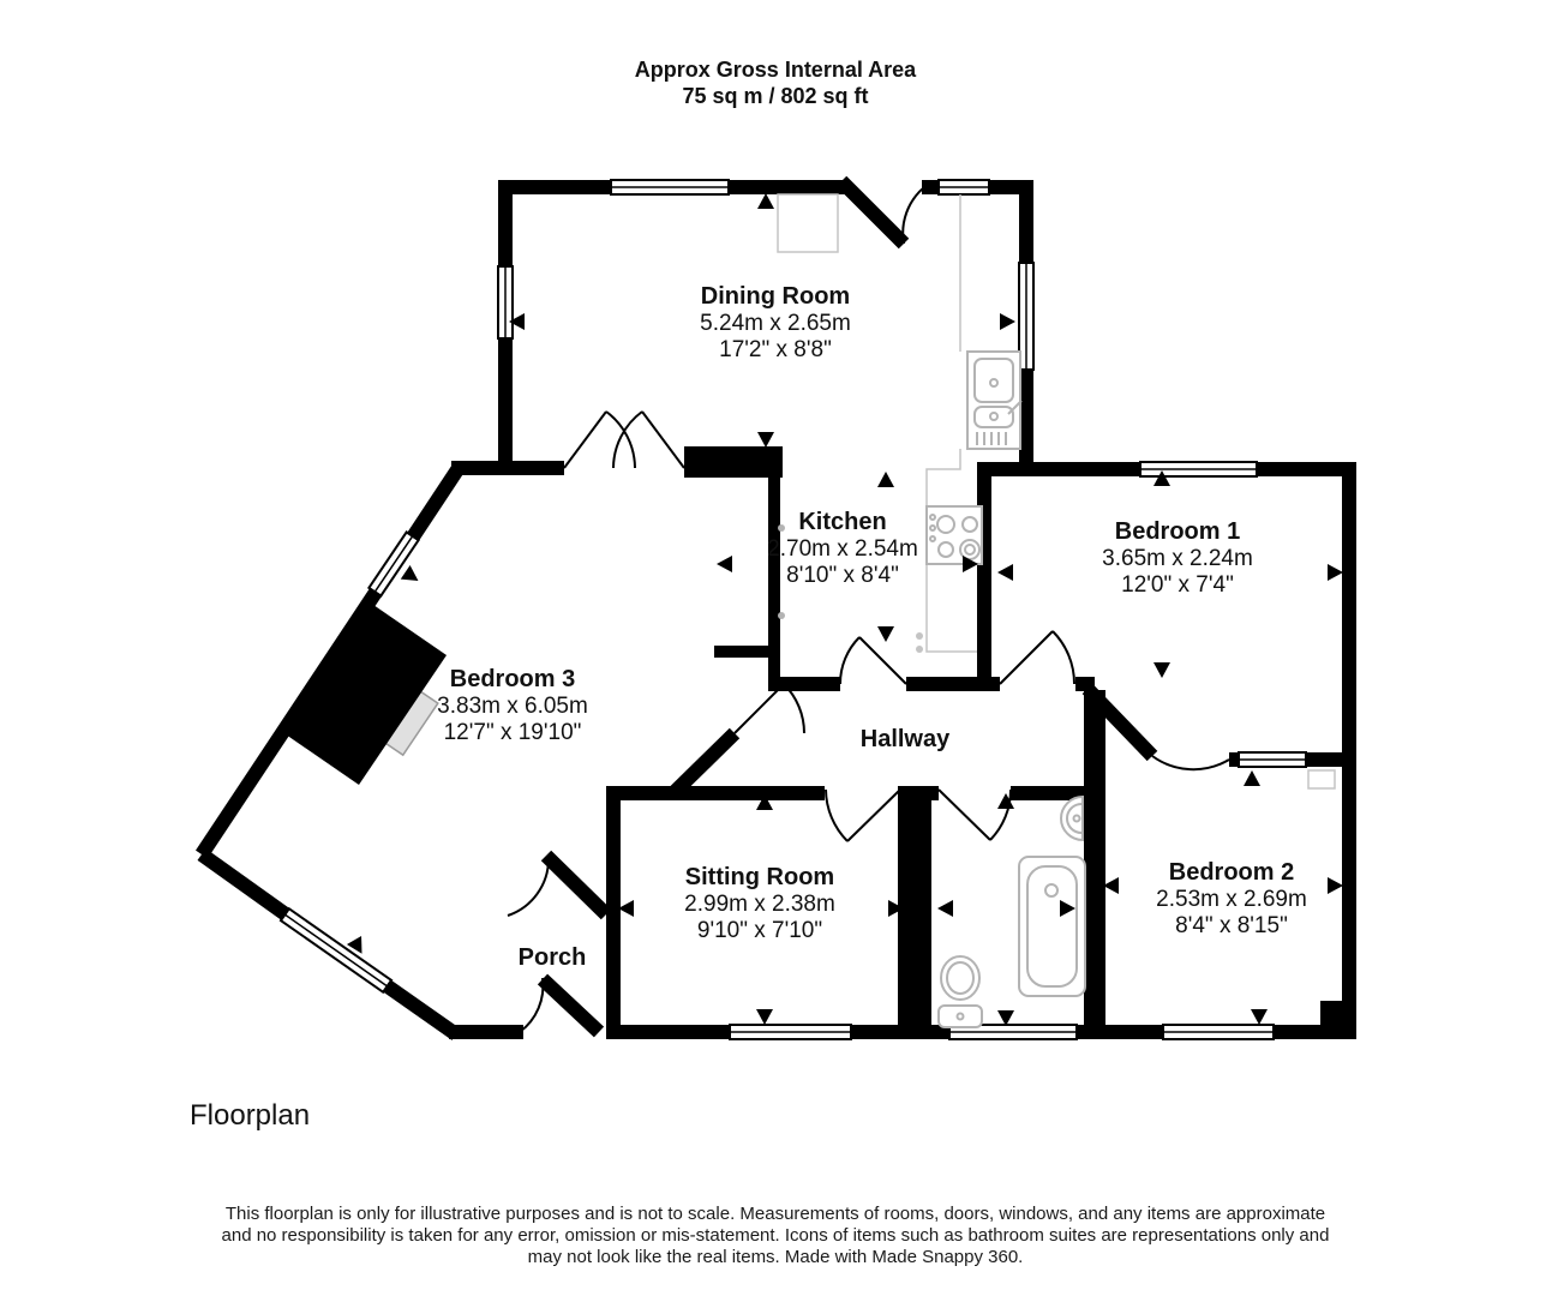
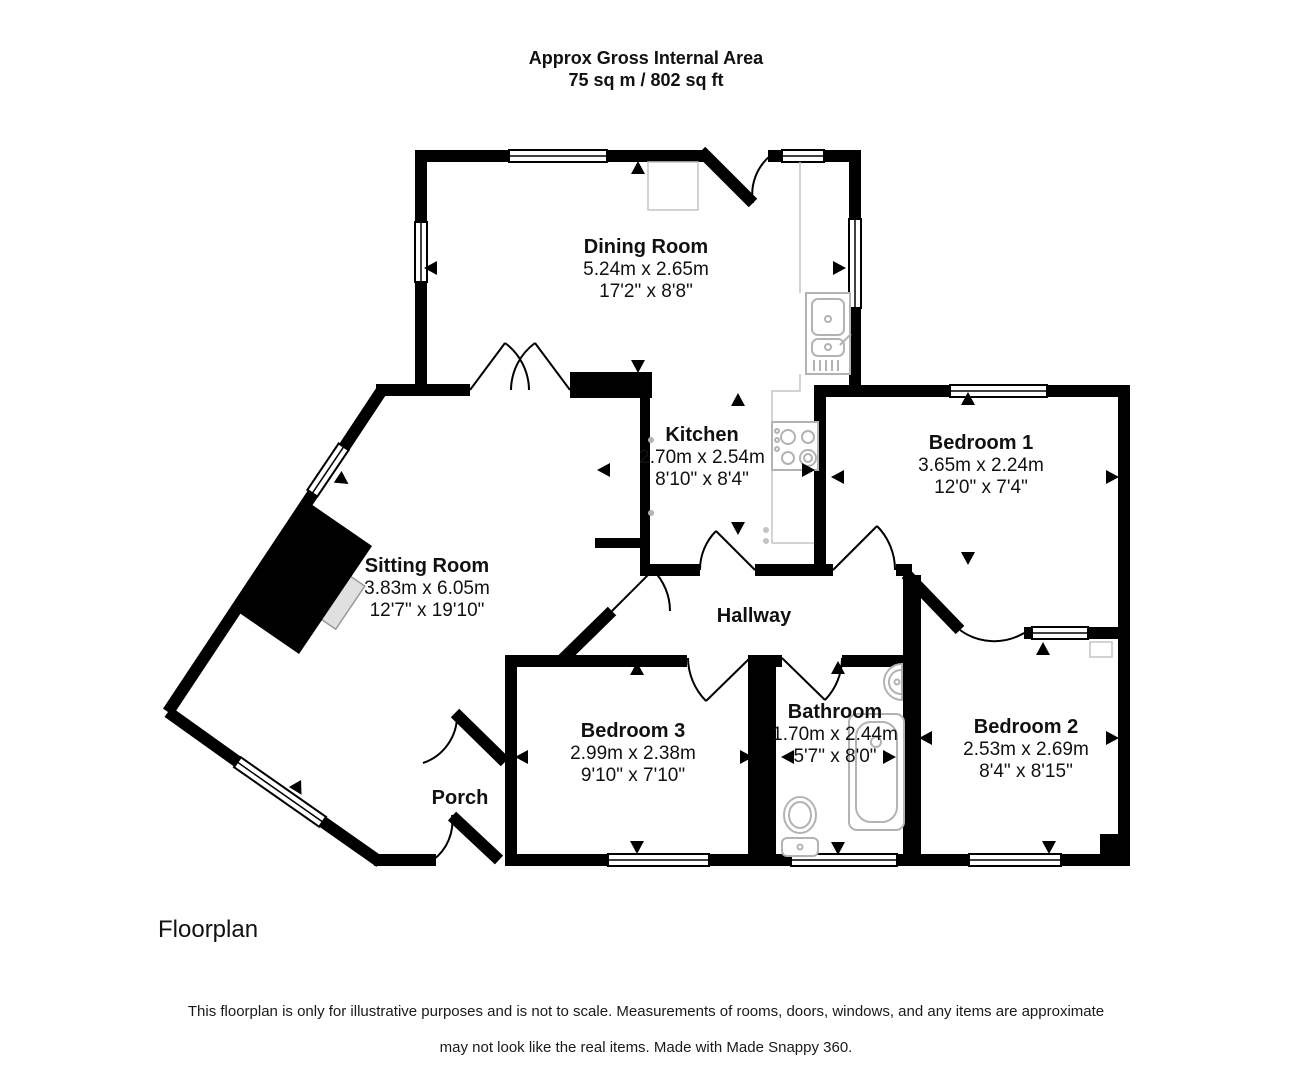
  Approx Gross Internal Area
  75 sq m / 802 sq ft
  Dining Room
  5.24m x 2.65m
  17'2" x 8'8"
  Kitchen
  2.70m x 2.54m
  8'10" x 8'4"
  Bedroom 1
  3.65m x 2.24m
  12'0" x 7'4"
- Bedroom 3
+ Sitting Room
  3.83m x 6.05m
  12'7" x 19'10"
  Hallway
- Sitting Room
+ Bedroom 3
  2.99m x 2.38m
  9'10" x 7'10"
+ Bathroom
+ 1.70m x 2.44m
+ 5'7" x 8'0"
  Bedroom 2
  2.53m x 2.69m
  8'4" x 8'15"
  Porch
  Floorplan
  This floorplan is only for illustrative purposes and is not to scale. Measurements of rooms, doors, windows, and any items are approximate
- and no responsibility is taken for any error, omission or mis-statement. Icons of items such as bathroom suites are representations only and
  may not look like the real items. Made with Made Snappy 360.
